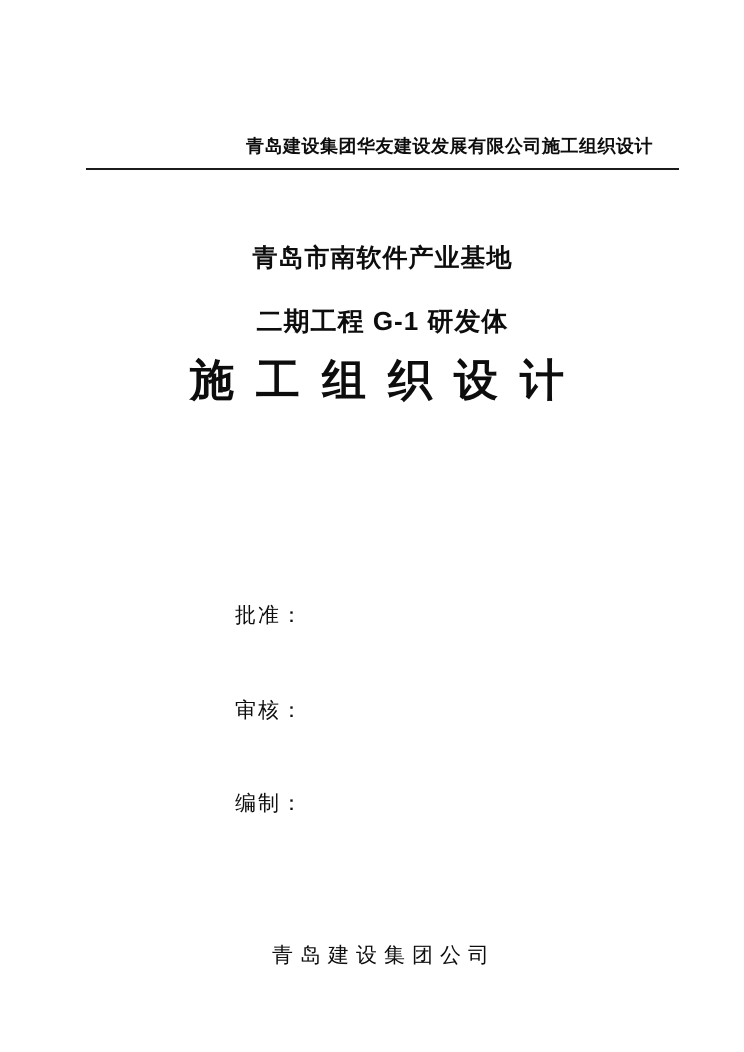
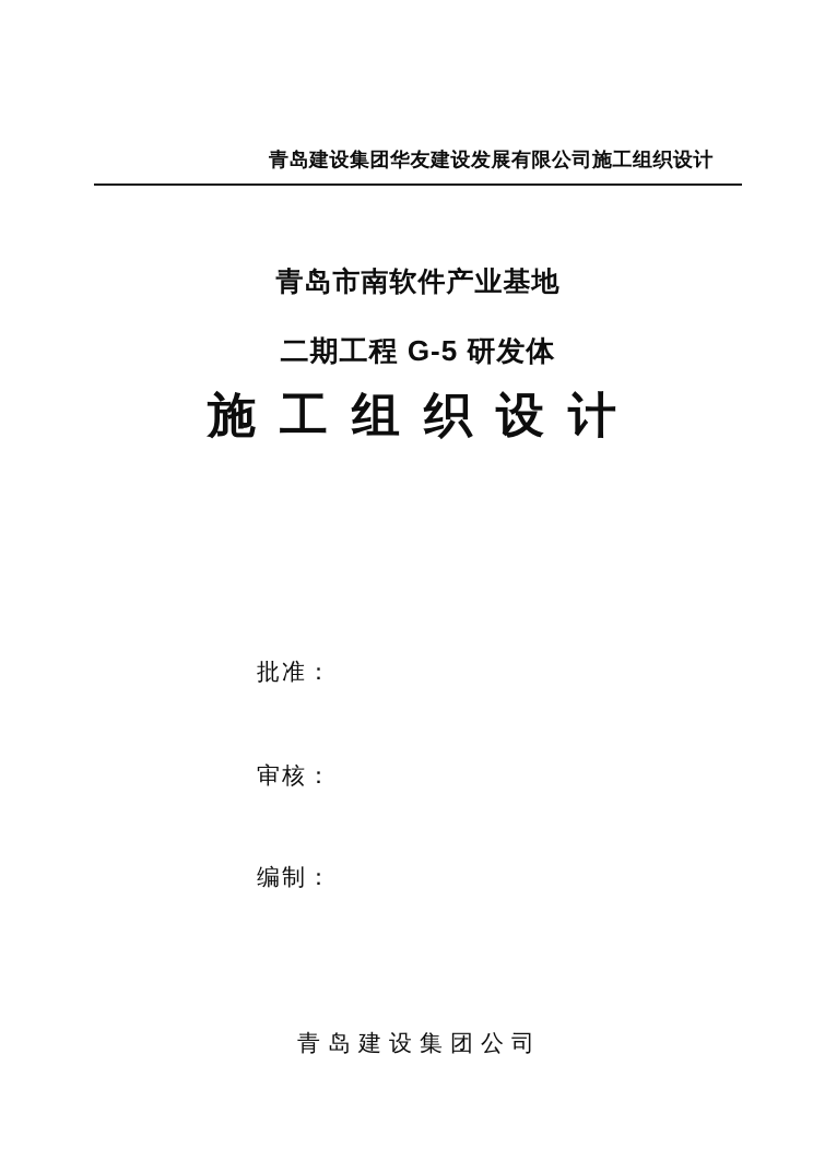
  青岛建设集团华友建设发展有限公司施工组织设计
  青岛市南软件产业基地
- 二期工程 G-1 研发体
+ 二期工程 G-5 研发体
  施工组织设计
  批准：
  审核：
  编制：
  青岛建设集团公司
